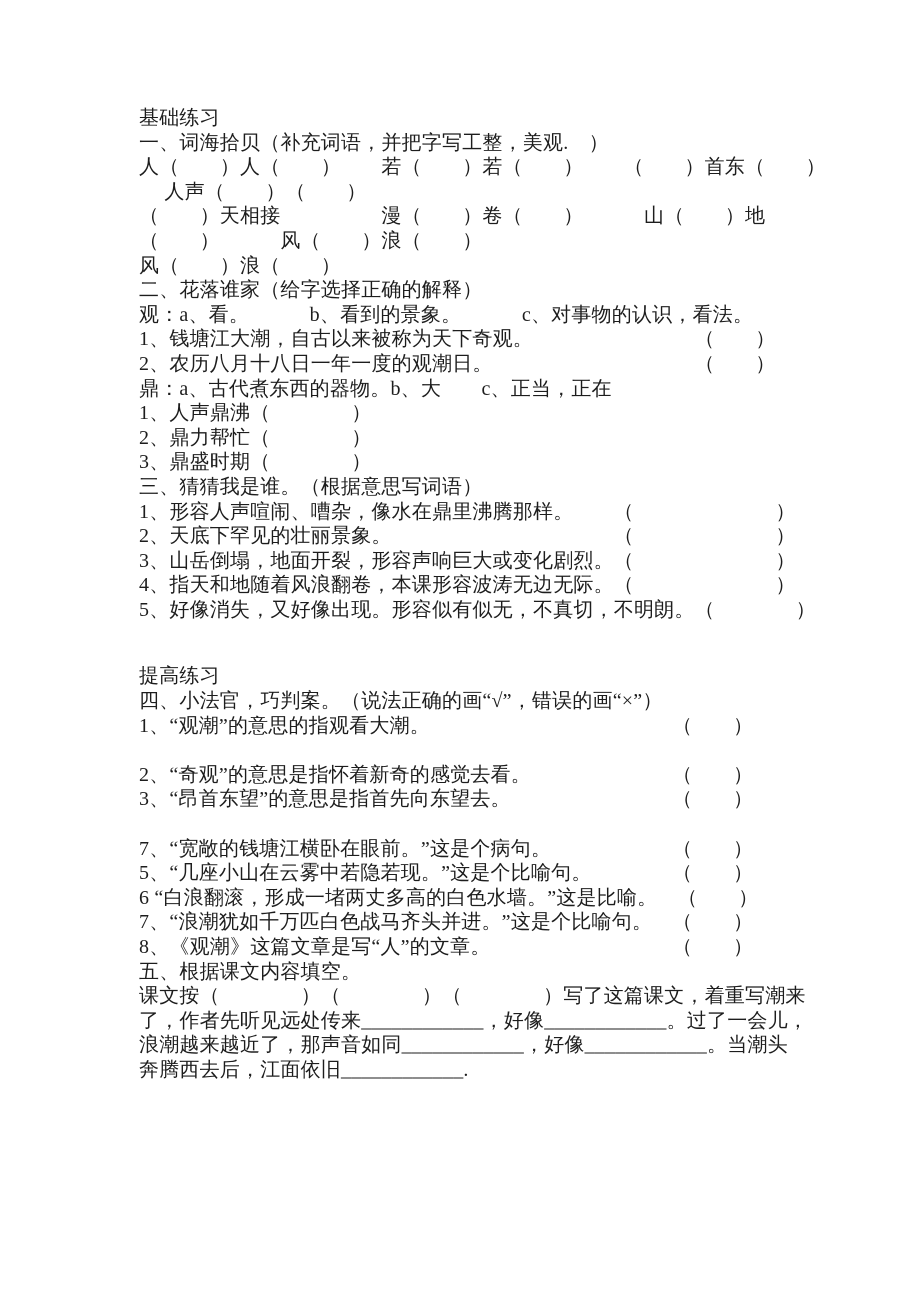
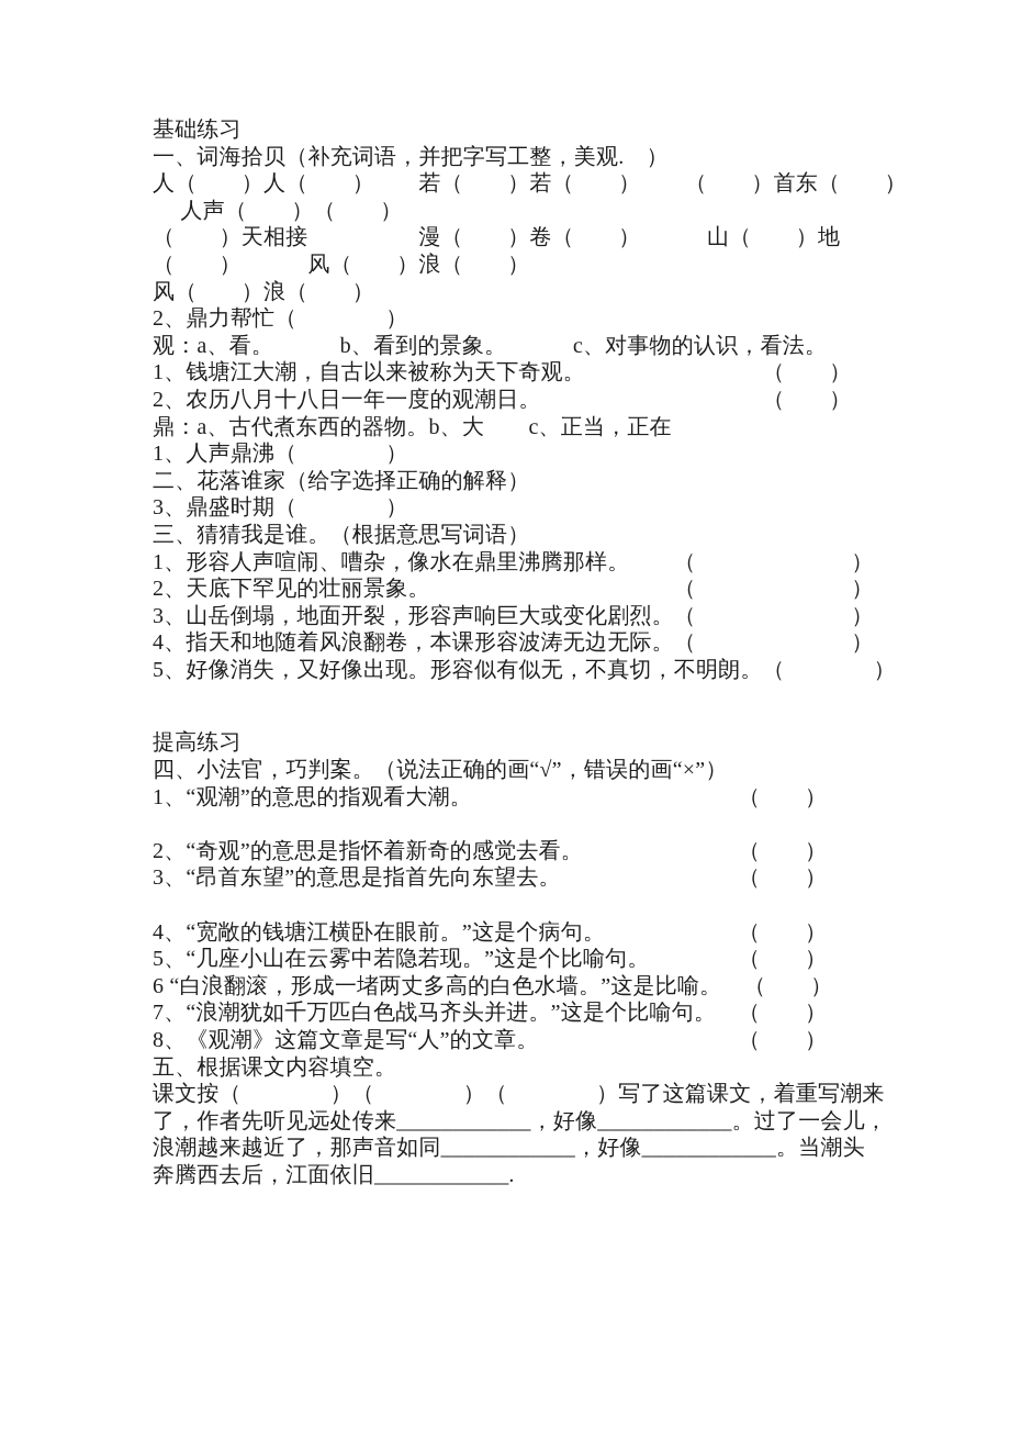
  基础练习
  一、词海拾贝（补充词语，并把字写工整，美观. ）
  人（ ）人（ ） 若（ ）若（ ） （ ）首东（ ）
  人声（ ）（ ）
  （ ）天相接 漫（ ）卷（ ） 山（ ）地
  （ ） 风（ ）浪（ ）
  风（ ）浪（ ）
- 二、花落谁家（给字选择正确的解释）
+ 2、鼎力帮忙（ ）
  观：a、看。 b、看到的景象。 c、对事物的认识，看法。
  1、钱塘江大潮，自古以来被称为天下奇观。 （ ）
  2、农历八月十八日一年一度的观潮日。 （ ）
  鼎：a、古代煮东西的器物。b、大 c、正当，正在
  1、人声鼎沸（ ）
- 2、鼎力帮忙（ ）
+ 二、花落谁家（给字选择正确的解释）
  3、鼎盛时期（ ）
  三、猜猜我是谁。（根据意思写词语）
  1、形容人声喧闹、嘈杂，像水在鼎里沸腾那样。 （ ）
  2、天底下罕见的壮丽景象。 （ ）
  3、山岳倒塌，地面开裂，形容声响巨大或变化剧烈。（ ）
  4、指天和地随着风浪翻卷，本课形容波涛无边无际。（ ）
  5、好像消失，又好像出现。形容似有似无，不真切，不明朗。（ ）
  提高练习
  四、小法官，巧判案。（说法正确的画“√”，错误的画“×”）
  1、“观潮”的意思的指观看大潮。 （ ）
  2、“奇观”的意思是指怀着新奇的感觉去看。 （ ）
  3、“昂首东望”的意思是指首先向东望去。 （ ）
- 7、“宽敞的钱塘江横卧在眼前。”这是个病句。 （ ）
+ 4、“宽敞的钱塘江横卧在眼前。”这是个病句。 （ ）
  5、“几座小山在云雾中若隐若现。”这是个比喻句。 （ ）
  6 “白浪翻滚，形成一堵两丈多高的白色水墙。”这是比喻。 （ ）
  7、“浪潮犹如千万匹白色战马齐头并进。”这是个比喻句。 （ ）
  8、《观潮》这篇文章是写“人”的文章。 （ ）
  五、根据课文内容填空。
  课文按（ ）（ ）（ ）写了这篇课文，着重写潮来
  了，作者先听见远处传来____________，好像____________。过了一会儿，
  浪潮越来越近了，那声音如同____________，好像____________。当潮头
  奔腾西去后，江面依旧____________.
